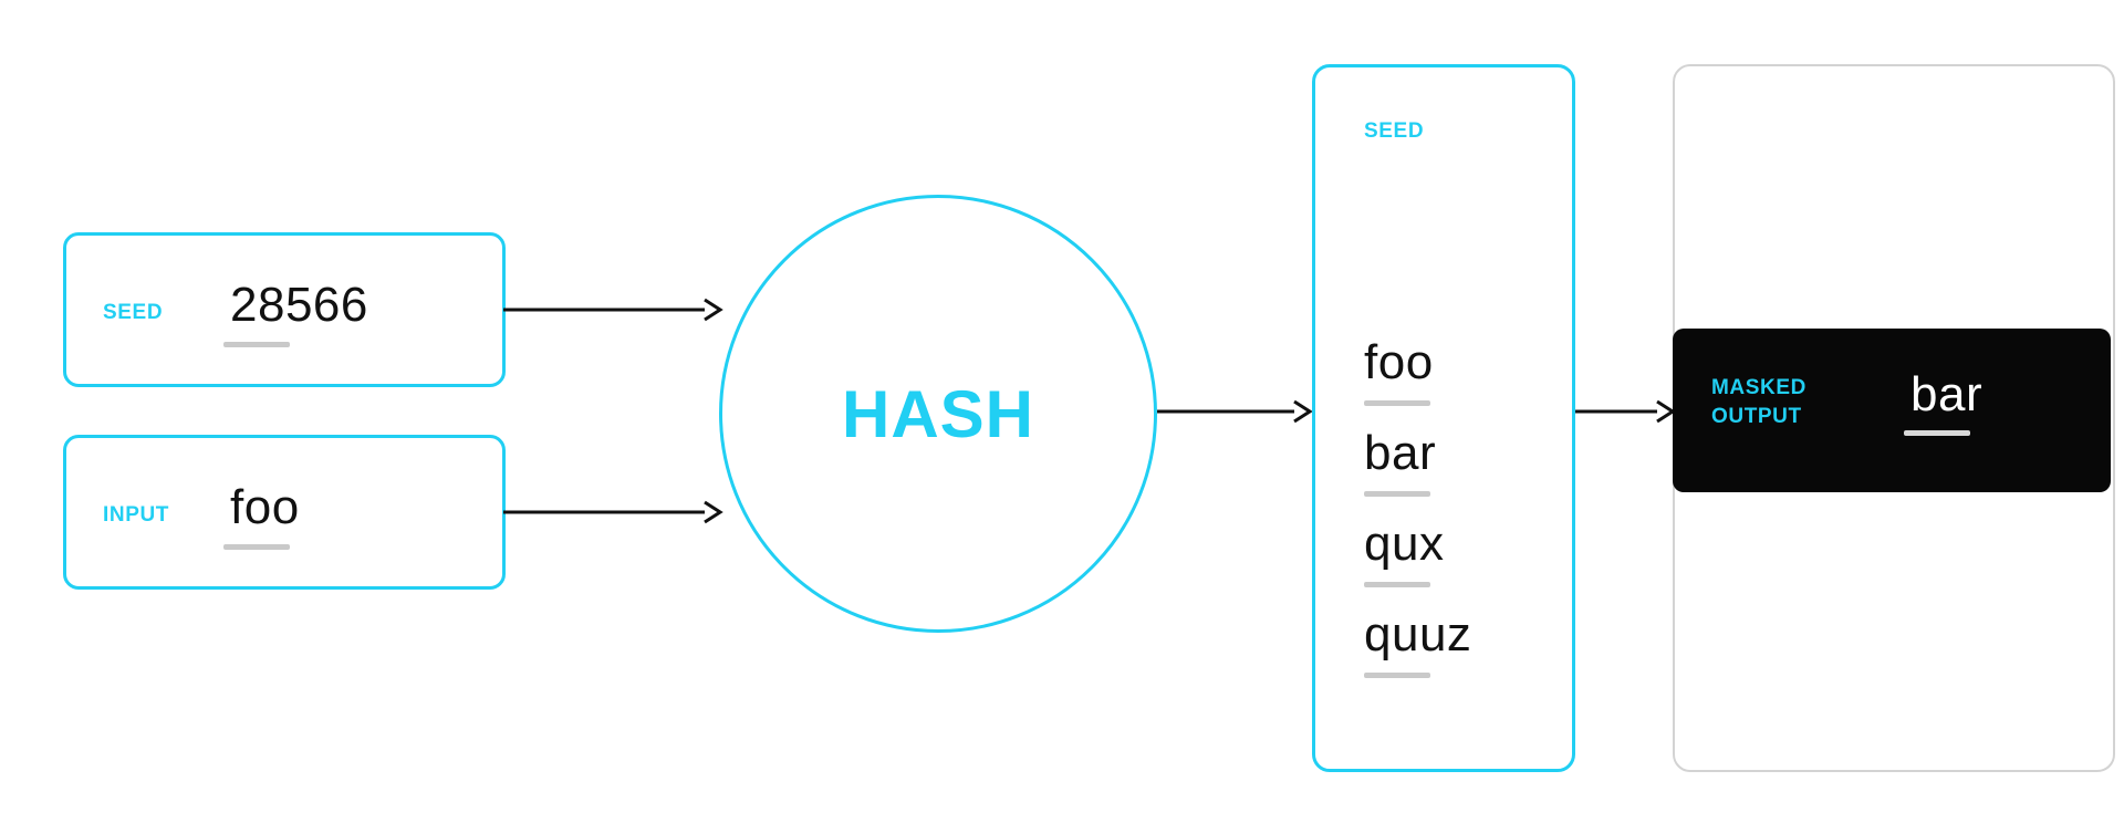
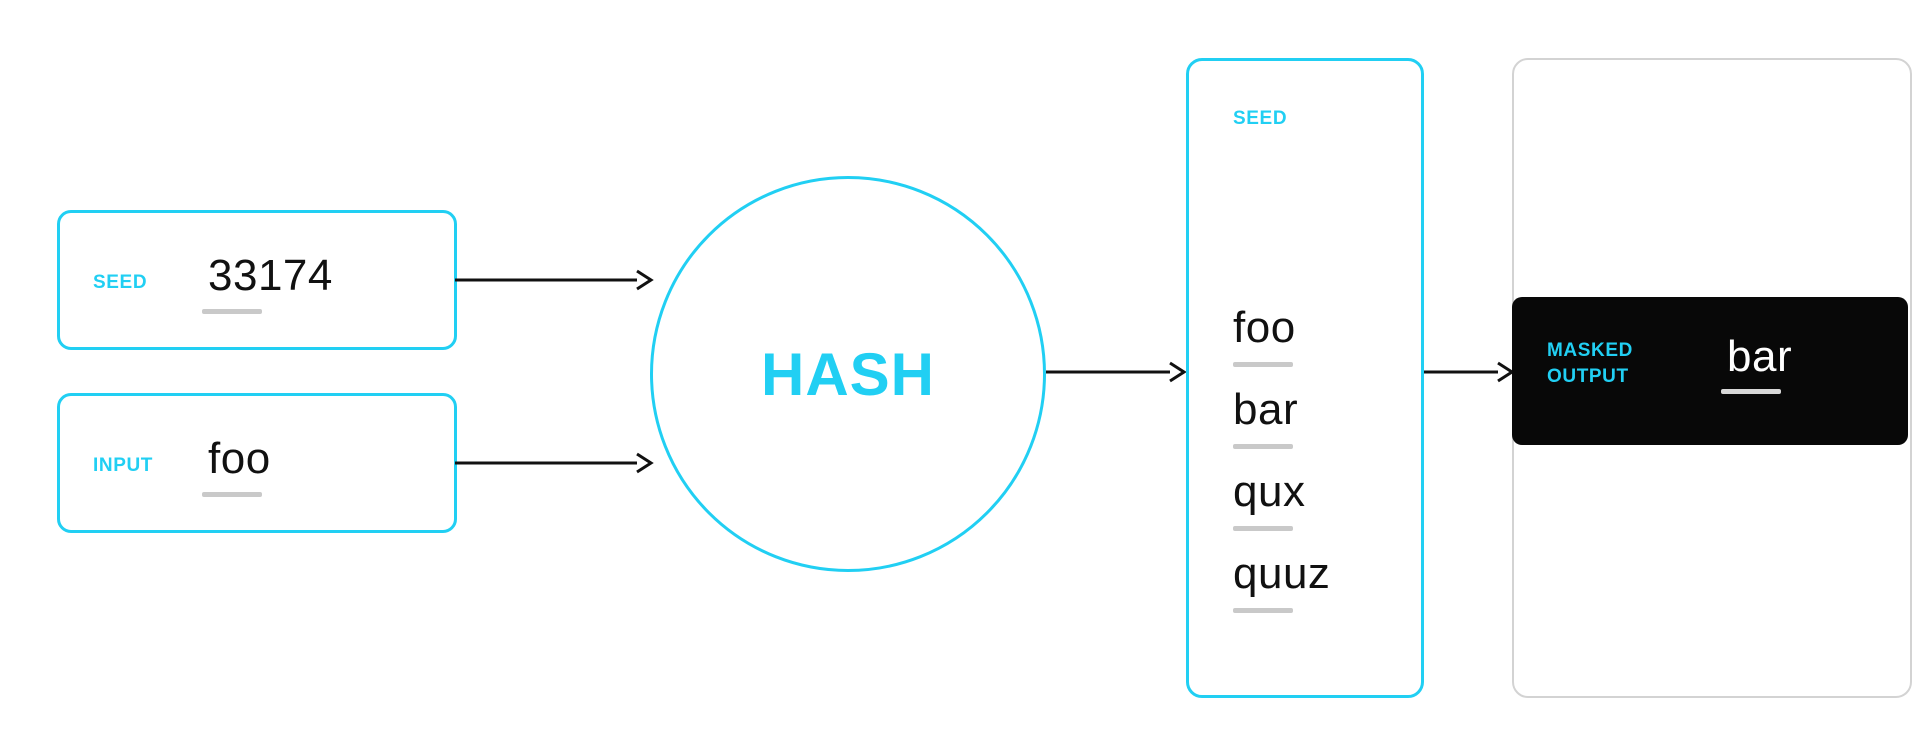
  SEED
- 28566
+ 33174
  INPUT
  foo
  HASH
  SEED
  foo
  bar
  qux
  quuz
  MASKED
  OUTPUT
  bar
